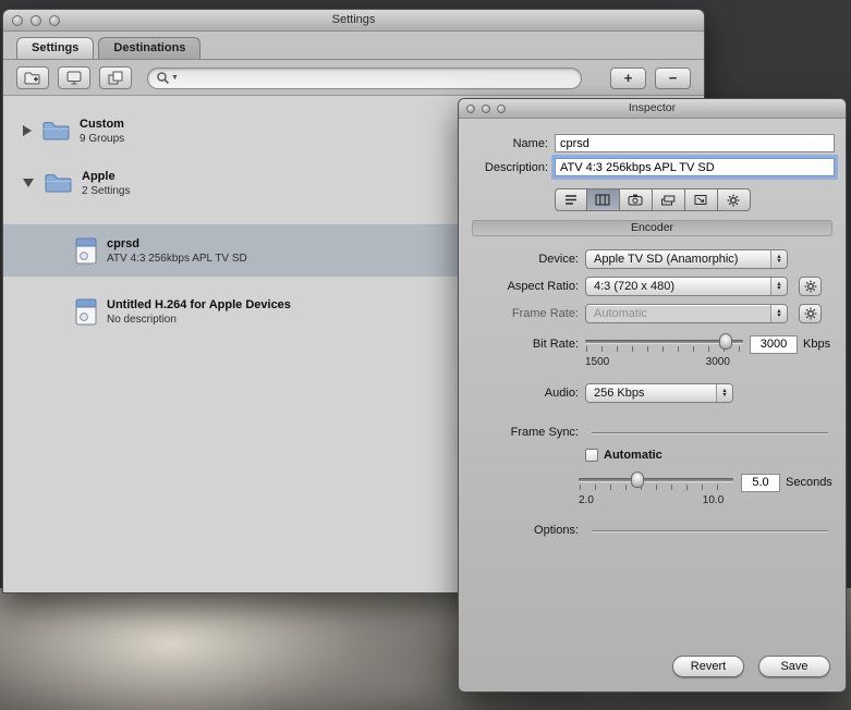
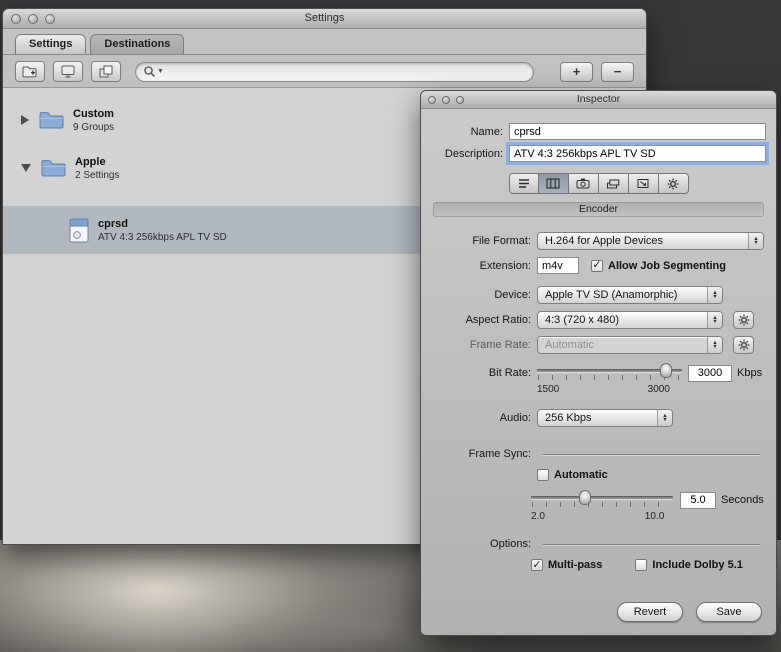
  Settings
  Settings
  Destinations
  +
  −
  Custom
  9 Groups
  Apple
  2 Settings
  cprsd
  ATV 4:3 256kbps APL TV SD
- Untitled H.264 for Apple Devices
- No description
  Inspector
  Name:
  cprsd
  Description:
  ATV 4:3 256kbps APL TV SD
  Encoder
+ File Format:
+ H.264 for Apple Devices
+ Extension:
+ m4v
+ Allow Job Segmenting
  Device:
  Apple TV SD (Anamorphic)
  Aspect Ratio:
  4:3 (720 x 480)
  Frame Rate:
  Automatic
  Bit Rate:
  3000
  Kbps
  1500
  3000
  Audio:
  256 Kbps
  Frame Sync:
  Automatic
  5.0
  Seconds
  2.0
  10.0
  Options:
+ Multi-pass
+ Include Dolby 5.1
  Revert
  Save
